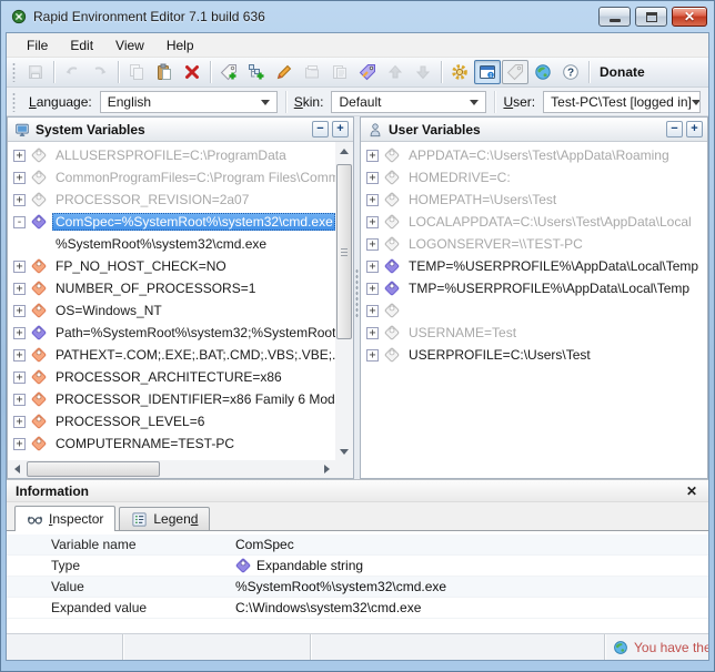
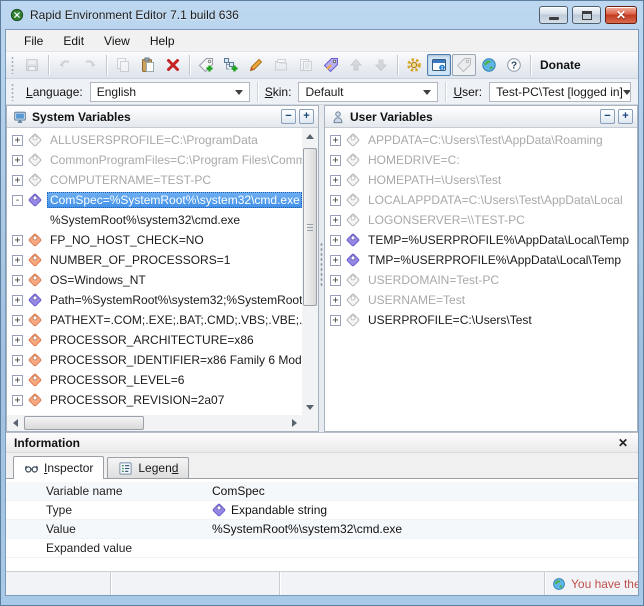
  Rapid Environment Editor 7.1 build 636
  ✕
  File
  Edit
  View
  Help
  Donate
  Language:
  English
  Skin:
  Default
  User:
  Test-PC\Test [logged in]
  System Variables
  −
  +
  +
  ALLUSERSPROFILE=C:\ProgramData
  +
  CommonProgramFiles=C:\Program Files\Comm
  +
- PROCESSOR_REVISION=2a07
+ COMPUTERNAME=TEST-PC
  -
  ComSpec=%SystemRoot%\system32\cmd.exe
  %SystemRoot%\system32\cmd.exe
  +
  FP_NO_HOST_CHECK=NO
  +
  NUMBER_OF_PROCESSORS=1
  +
  OS=Windows_NT
  +
  Path=%SystemRoot%\system32;%SystemRoot
  +
  PATHEXT=.COM;.EXE;.BAT;.CMD;.VBS;.VBE;.
  +
  PROCESSOR_ARCHITECTURE=x86
  +
  PROCESSOR_IDENTIFIER=x86 Family 6 Mod
  +
  PROCESSOR_LEVEL=6
  +
- COMPUTERNAME=TEST-PC
+ PROCESSOR_REVISION=2a07
  User Variables
  −
  +
  +
  APPDATA=C:\Users\Test\AppData\Roaming
  +
  HOMEDRIVE=C:
  +
  HOMEPATH=\Users\Test
  +
  LOCALAPPDATA=C:\Users\Test\AppData\Local
  +
  LOGONSERVER=\\TEST-PC
  +
  TEMP=%USERPROFILE%\AppData\Local\Temp
  +
  TMP=%USERPROFILE%\AppData\Local\Temp
  +
+ USERDOMAIN=Test-PC
  +
  USERNAME=Test
  +
  USERPROFILE=C:\Users\Test
  Information
  ✕
  Inspector
  Legend
  Variable name
  ComSpec
  Type
  Expandable string
  Value
  %SystemRoot%\system32\cmd.exe
  Expanded value
- C:\Windows\system32\cmd.exe
  You have the
